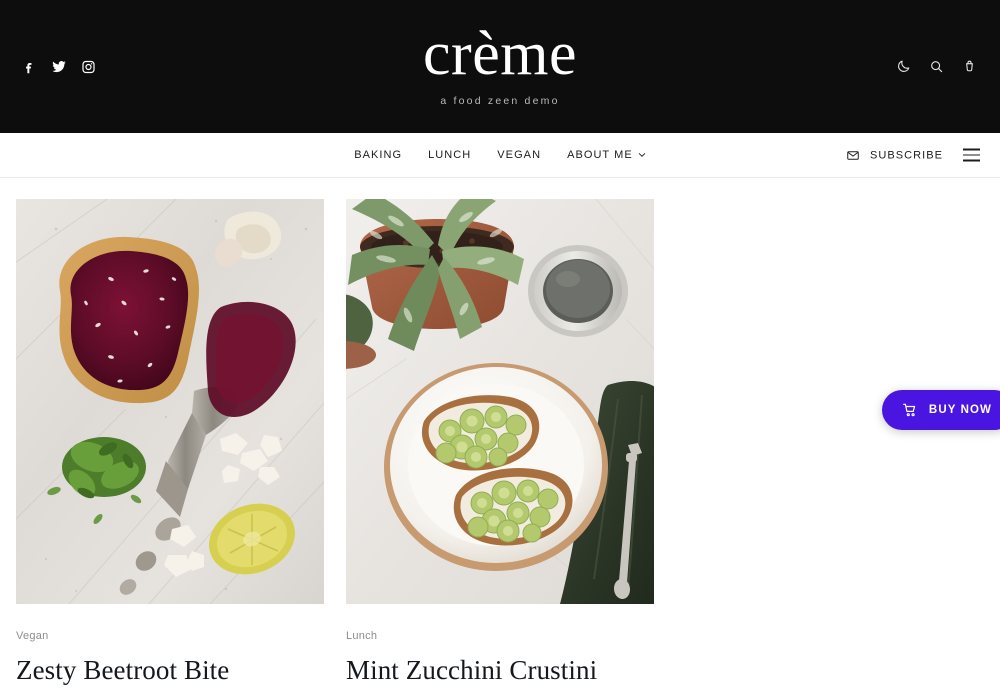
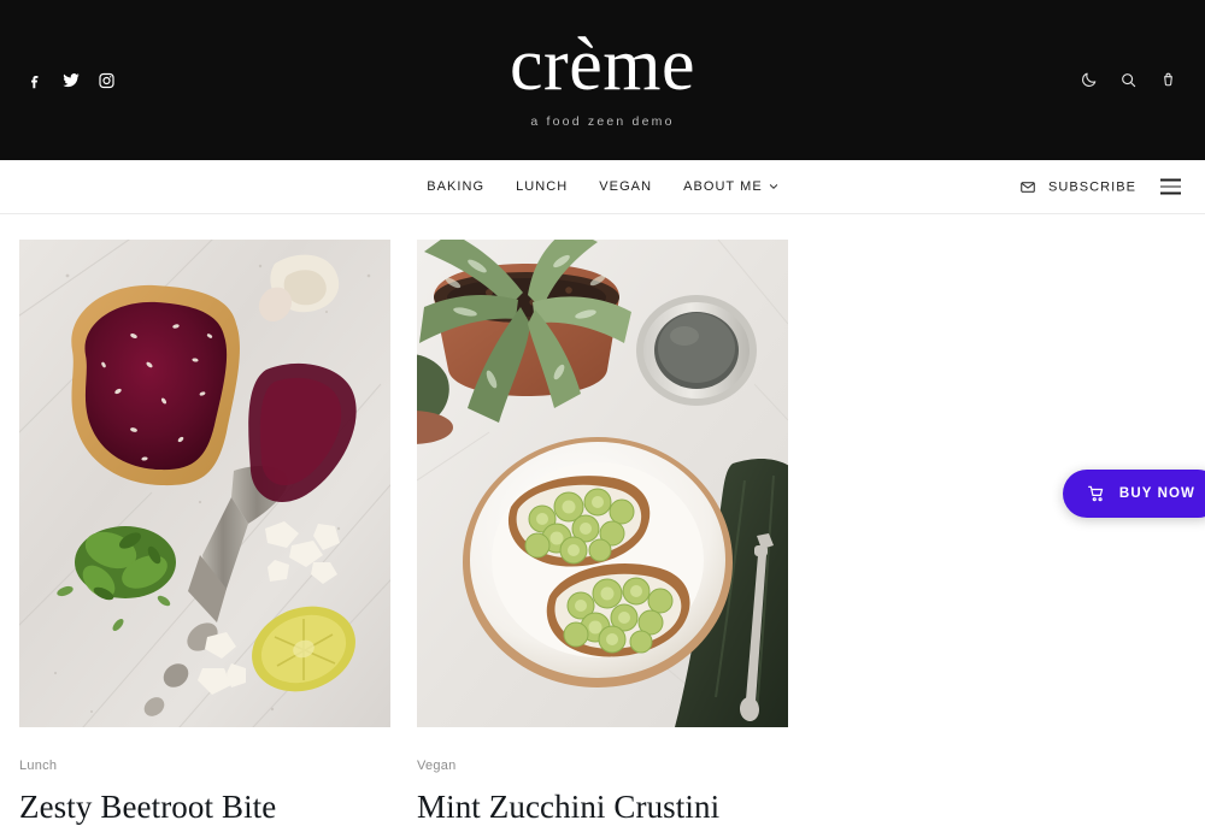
  crème
  a food zeen demo
  BAKING
  LUNCH
  VEGAN
  ABOUT ME
  SUBSCRIBE
- Vegan
+ Lunch
  Zesty Beetroot Bite
- Lunch
+ Vegan
  Mint Zucchini Crustini
  BUY NOW
